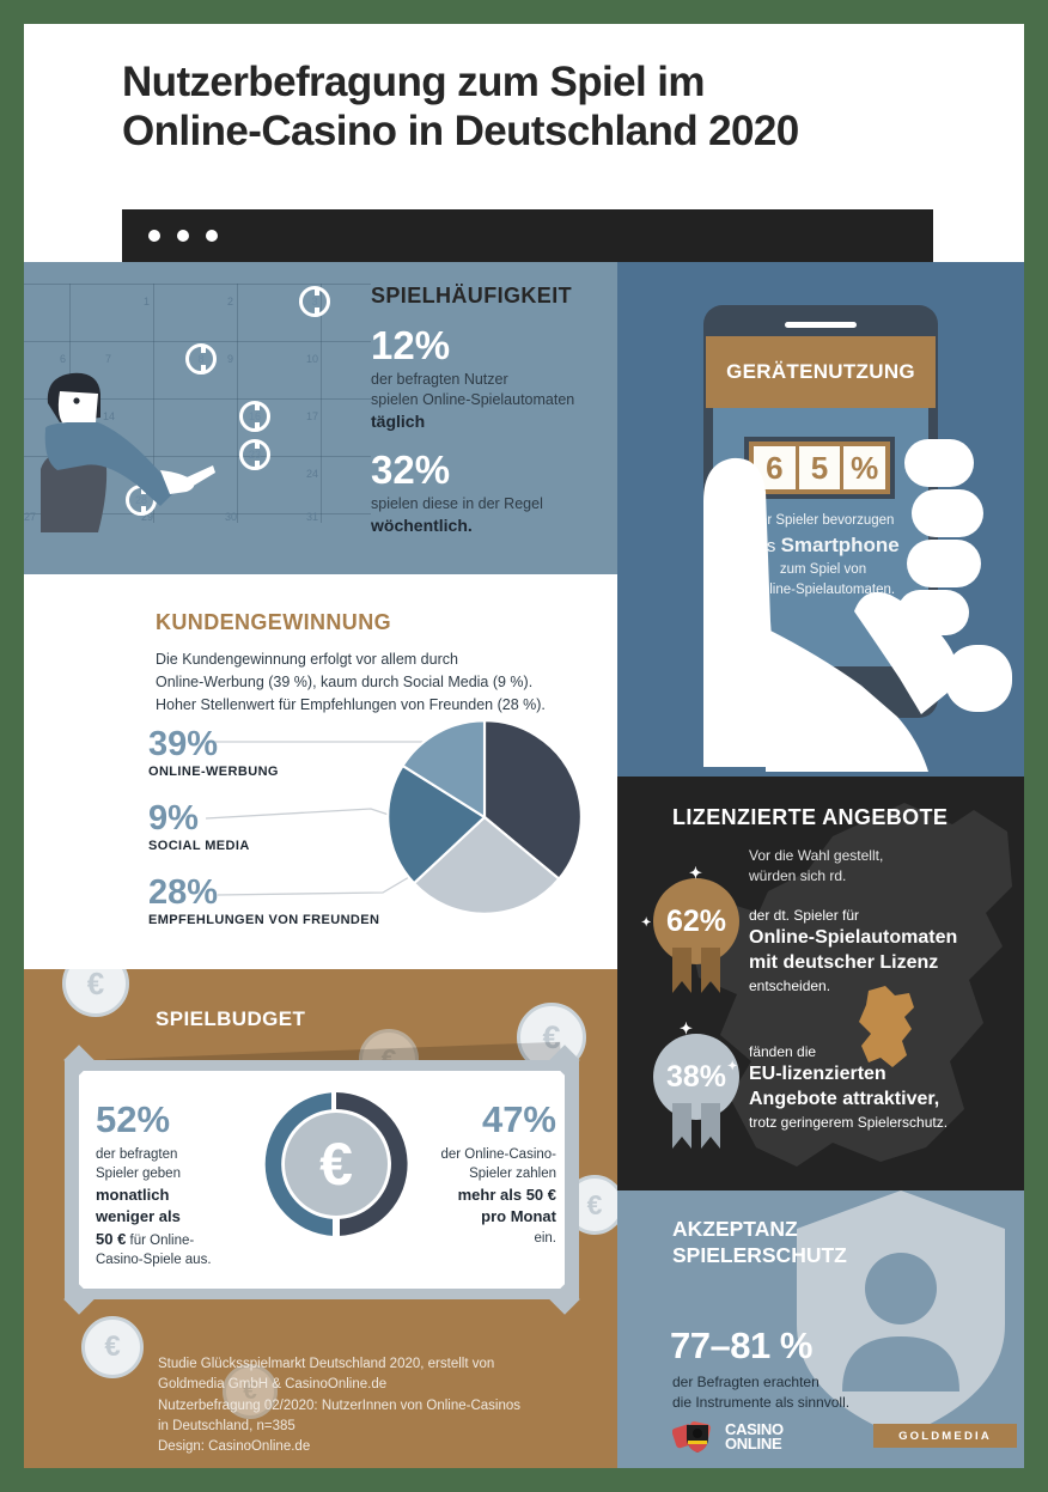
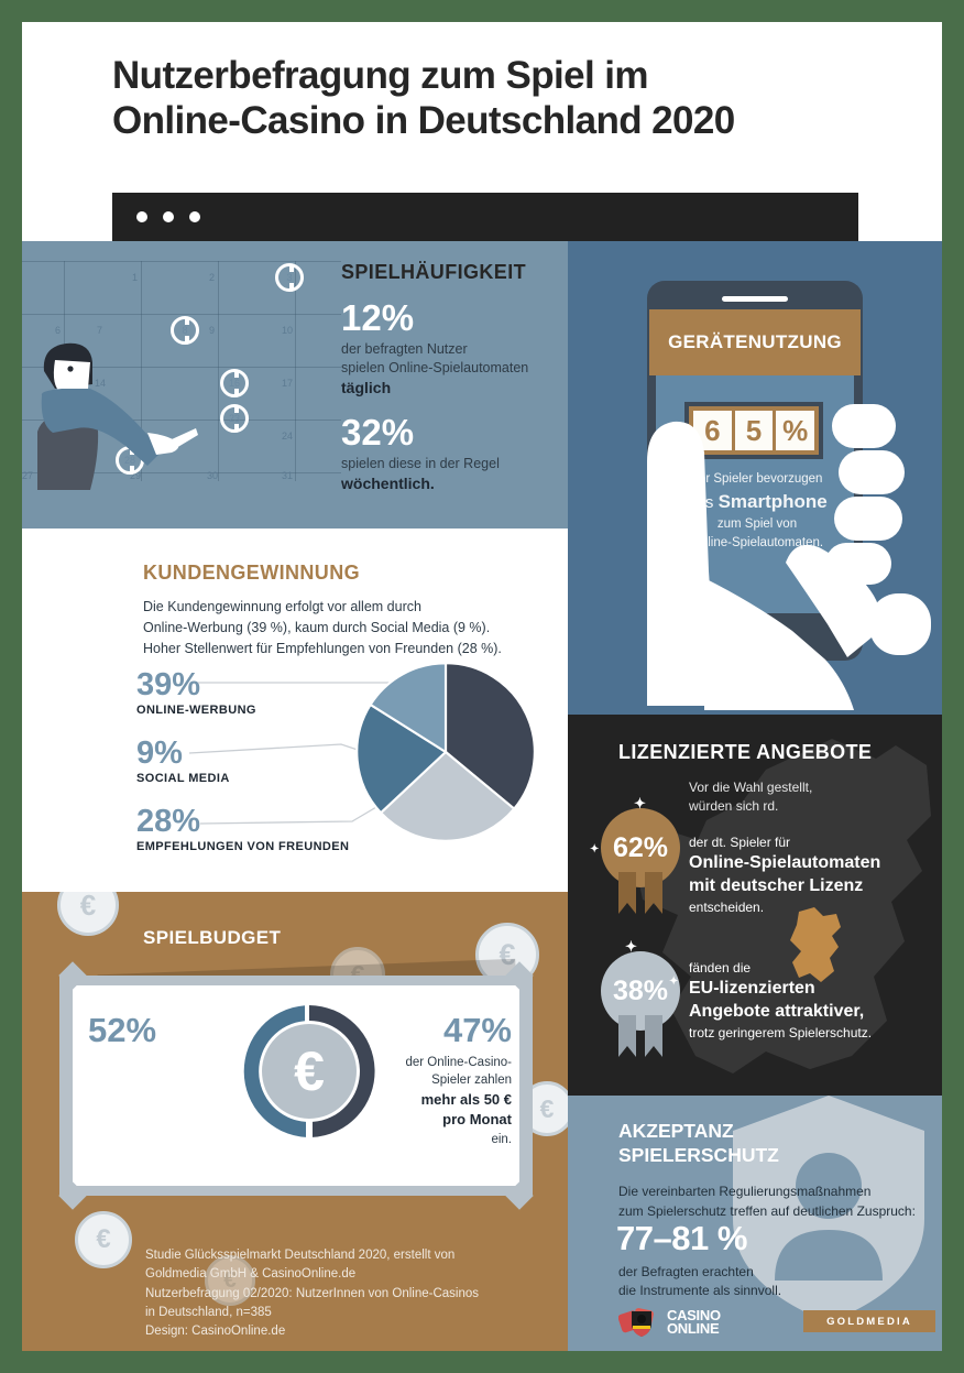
  Nutzerbefragung zum Spiel im
  Online-Casino in Deutschland 2020
  1
  10
  14
  17
  24
  27
  29
  30
  31
  3
  8
  16
  23
  28
  SPIELHÄUFIGKEIT
  12%
  der befragten Nutzer
  spielen Online-Spielautomaten
  täglich
  32%
  spielen diese in der Regel
  wöchentlich.
  GERÄTENUTZUNG
  6
  5
  %
  r Spieler bevorzugen
  s Smartphone
  zum Spiel von
  line-Spielautomaten.
  KUNDENGEWINNUNG
  Die Kundengewinnung erfolgt vor allem durch
  Online-Werbung (39 %), kaum durch Social Media (9 %).
  Hoher Stellenwert für Empfehlungen von Freunden (28 %).
  39%
  ONLINE-WERBUNG
  9%
  SOCIAL MEDIA
  28%
  EMPFEHLUNGEN VON FREUNDEN
  LIZENZIERTE ANGEBOTE
  Vor die Wahl gestellt,
  würden sich rd.
  62%
  ✦
  ✦
  der dt. Spieler für
  Online-Spielautomaten
  mit deutscher Lizenz
  entscheiden.
  38%
  ✦
  ✦
  fänden die
  EU-lizenzierten
  Angebote attraktiver,
  trotz geringerem Spielerschutz.
  €
  €
  €
  €
  €
  €
  SPIELBUDGET
  52%
- der befragten
- Spieler geben
- monatlich
- weniger als
- 50 € für Online-
- Casino-Spiele aus.
  €
  47%
  der Online-Casino-
  Spieler zahlen
  mehr als 50 €
  pro Monat
  ein.
  Studie Glücksspielmarkt Deutschland 2020, erstellt von
  Goldmedia GmbH & CasinoOnline.de
  Nutzerbefragung 02/2020: NutzerInnen von Online-Casinos
  in Deutschland, n=385
  Design: CasinoOnline.de
  AKZEPTANZ
  SPIELERSCHUTZ
+ Die vereinbarten Regulierungsmaßnahmen
+ zum Spielerschutz treffen auf deutlichen Zuspruch:
  77–81 %
  der Befragten erachten
  die Instrumente als sinnvoll.
  CASINO
  ONLINE
  GOLDMEDIA
